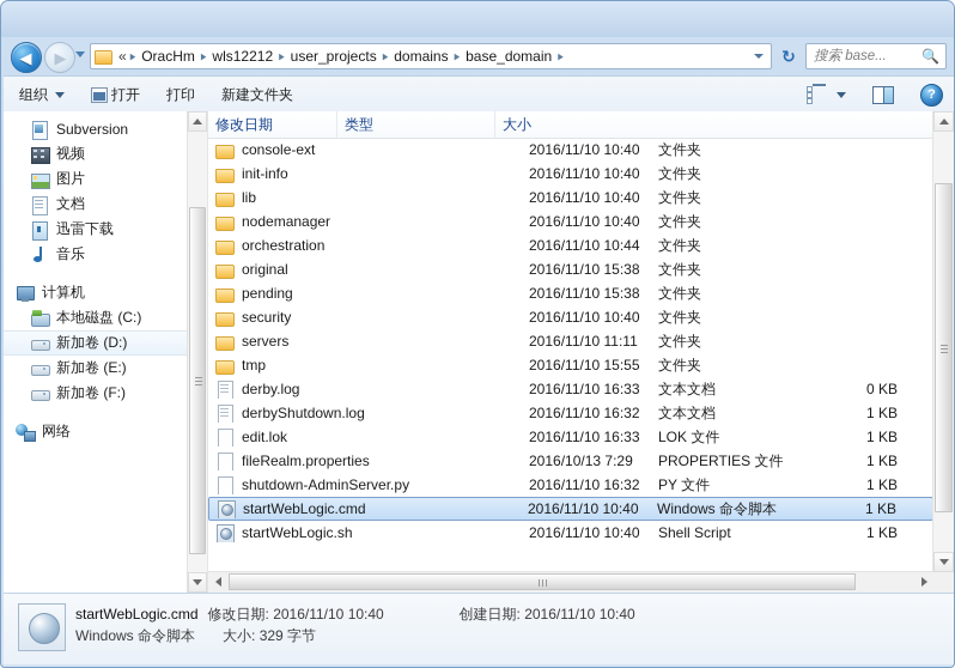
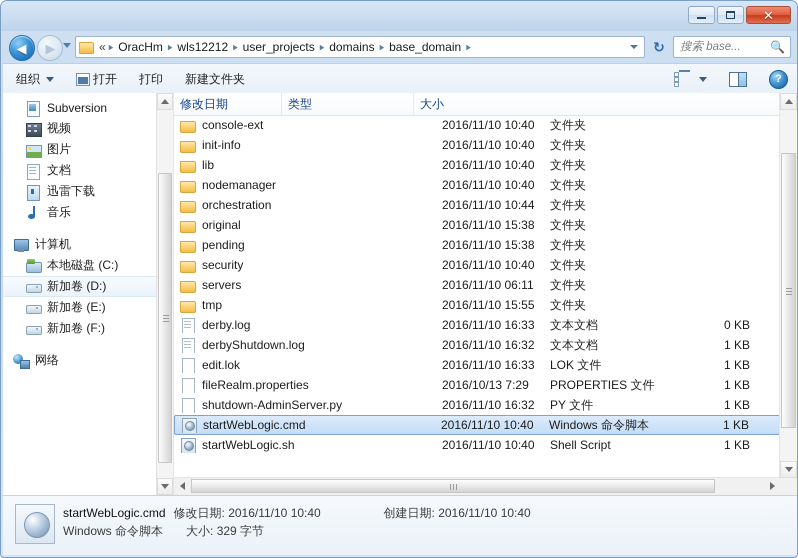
+ ✕
  ◀
  ▶
  «
  ▸
  OracHm
  ▸
  wls12212
  ▸
  user_projects
  ▸
  domains
  ▸
  base_domain
  ▸
  ↻
  搜索 base...
  🔍
  组织
  打开
  打印
  新建文件夹
  ?
  Subversion
  视频
  图片
  文档
  迅雷下载
  音乐
  计算机
  本地磁盘 (C:)
  新加卷 (D:)
  新加卷 (E:)
  新加卷 (F:)
  网络
  修改日期
  类型
  大小
  console-ext
  2016/11/10 10:40
  文件夹
  init-info
  2016/11/10 10:40
  文件夹
  lib
  2016/11/10 10:40
  文件夹
  nodemanager
  2016/11/10 10:40
  文件夹
  orchestration
  2016/11/10 10:44
  文件夹
  original
  2016/11/10 15:38
  文件夹
  pending
  2016/11/10 15:38
  文件夹
  security
  2016/11/10 10:40
  文件夹
  servers
- 2016/11/10 11:11
+ 2016/11/10 06:11
  文件夹
  tmp
  2016/11/10 15:55
  文件夹
  derby.log
  2016/11/10 16:33
  文本文档
  0 KB
  derbyShutdown.log
  2016/11/10 16:32
  文本文档
  1 KB
  edit.lok
  2016/11/10 16:33
  LOK 文件
  1 KB
  fileRealm.properties
  2016/10/13 7:29
  PROPERTIES 文件
  1 KB
  shutdown-AdminServer.py
  2016/11/10 16:32
  PY 文件
  1 KB
  startWebLogic.cmd
  2016/11/10 10:40
  Windows 命令脚本
  1 KB
  startWebLogic.sh
  2016/11/10 10:40
  Shell Script
  1 KB
  startWebLogic.cmd
  修改日期: 2016/11/10 10:40
  创建日期: 2016/11/10 10:40
  Windows 命令脚本
  大小: 329 字节
